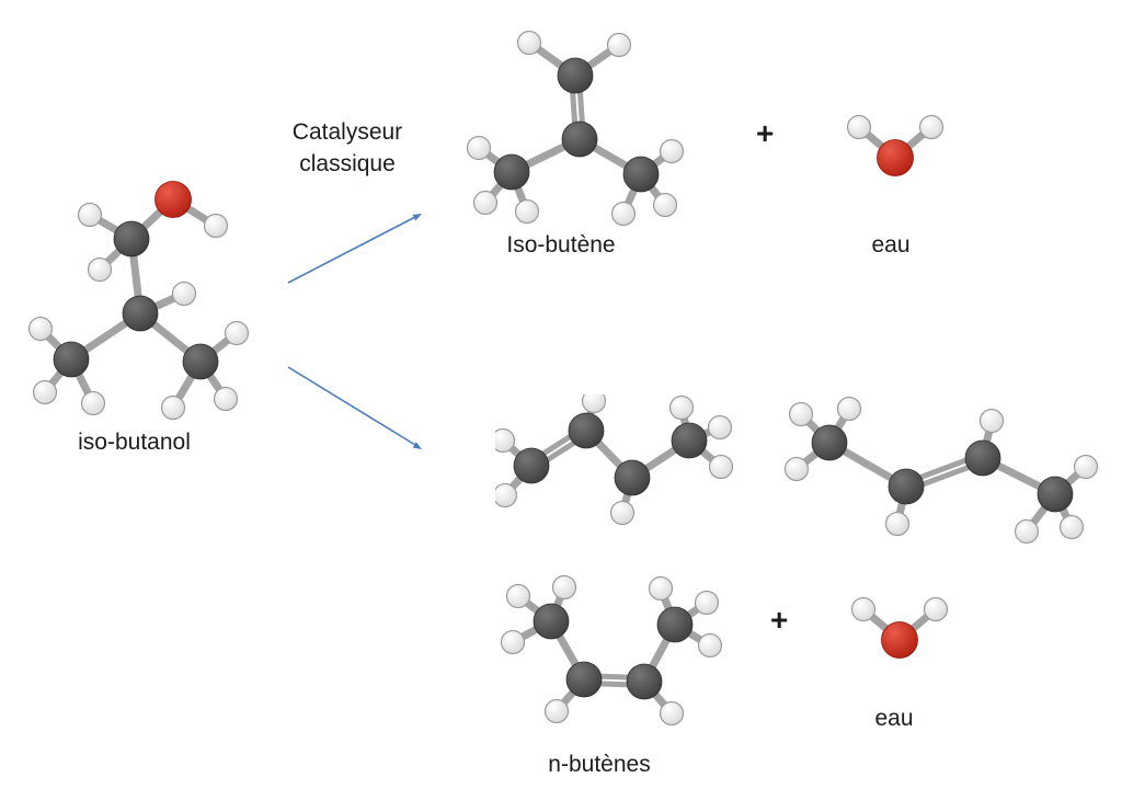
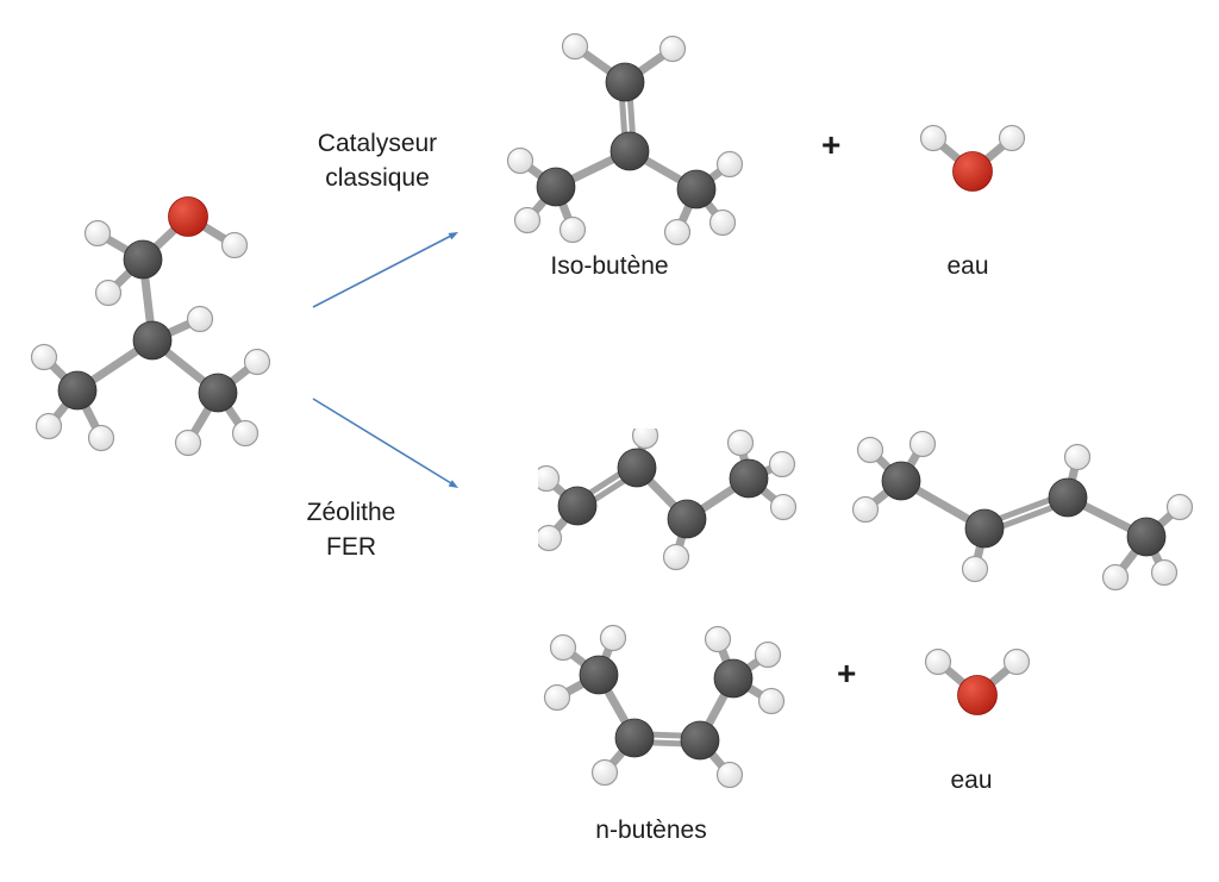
- iso-butanol
  Catalyseur
  classique
+ Zéolithe
+ FER
  Iso-butène
  +
  eau
  n-butènes
  +
  eau
